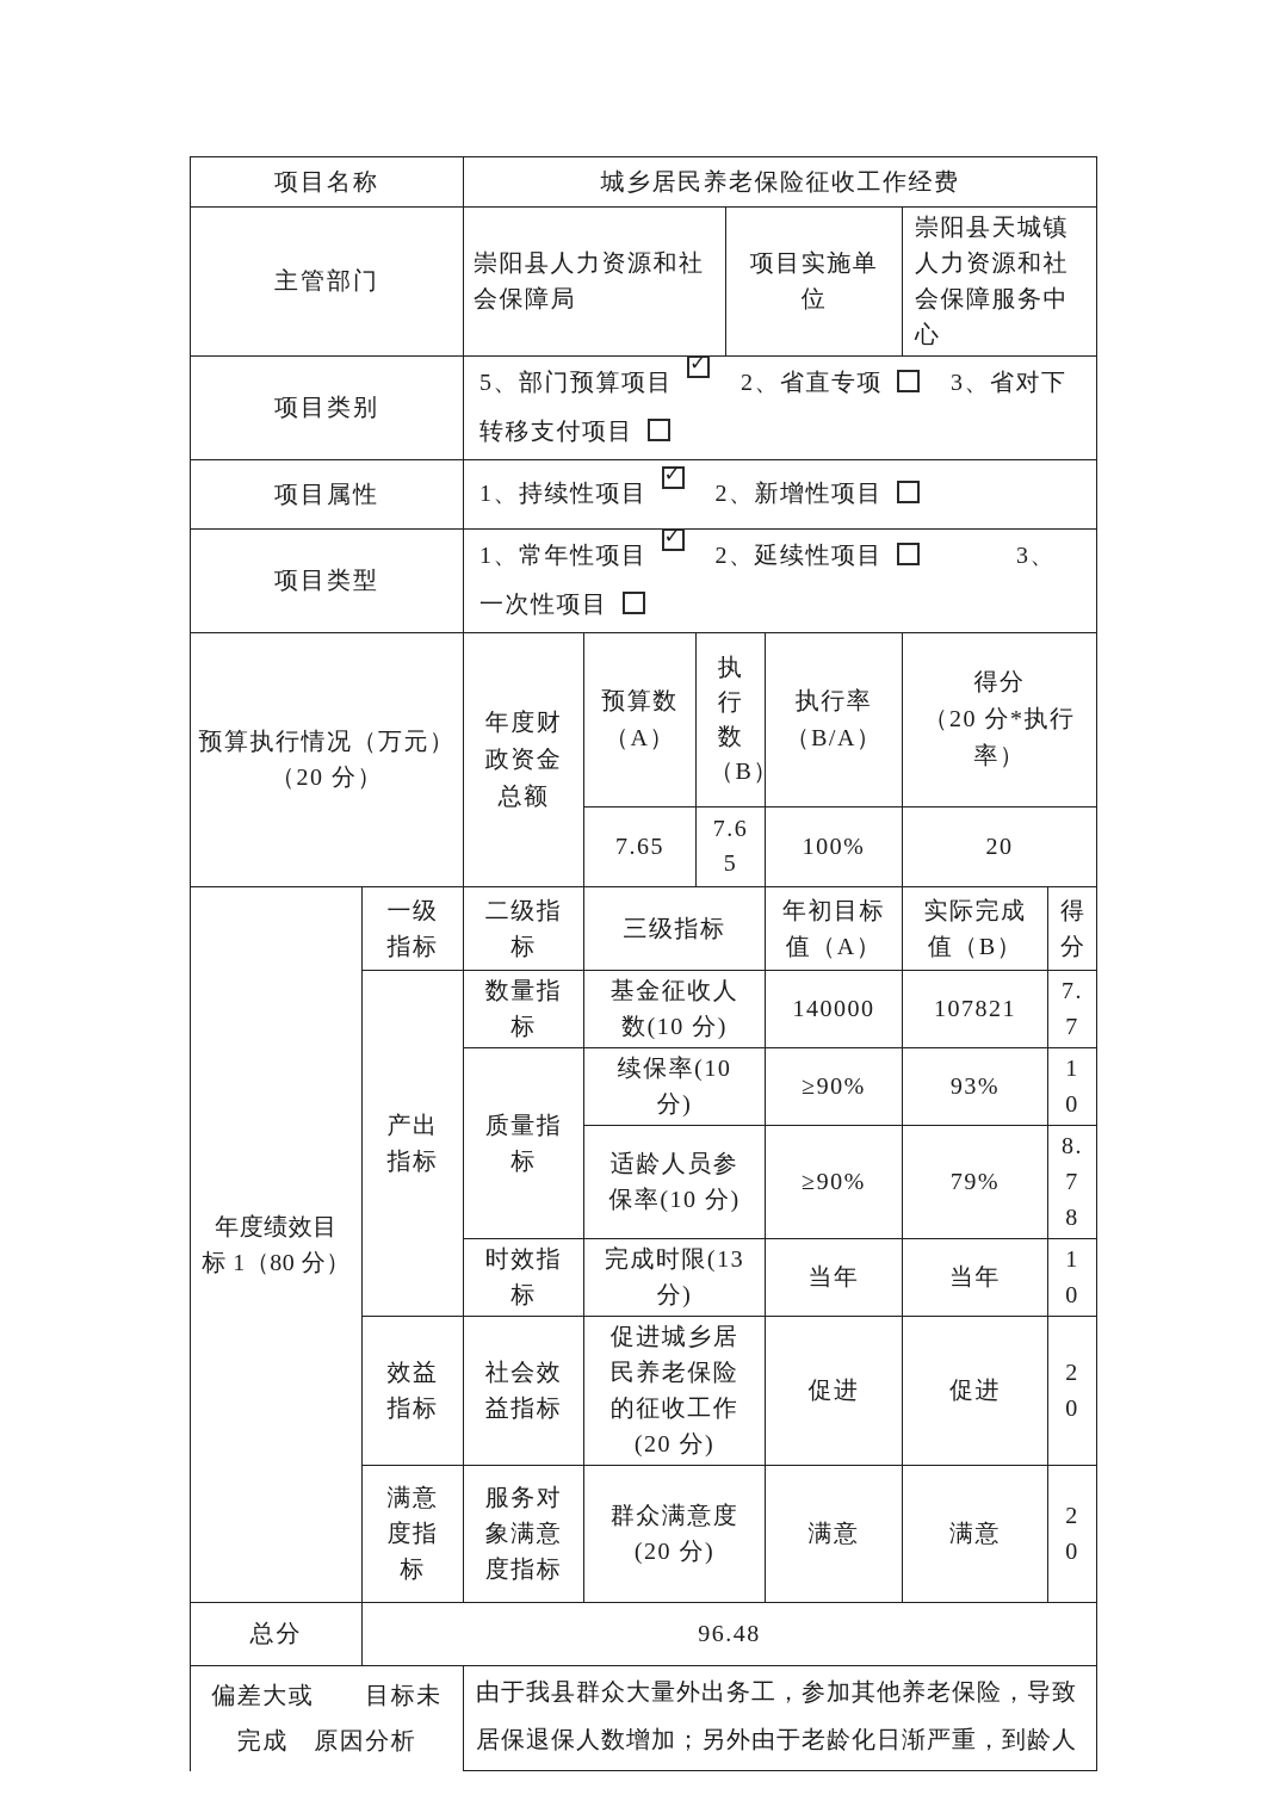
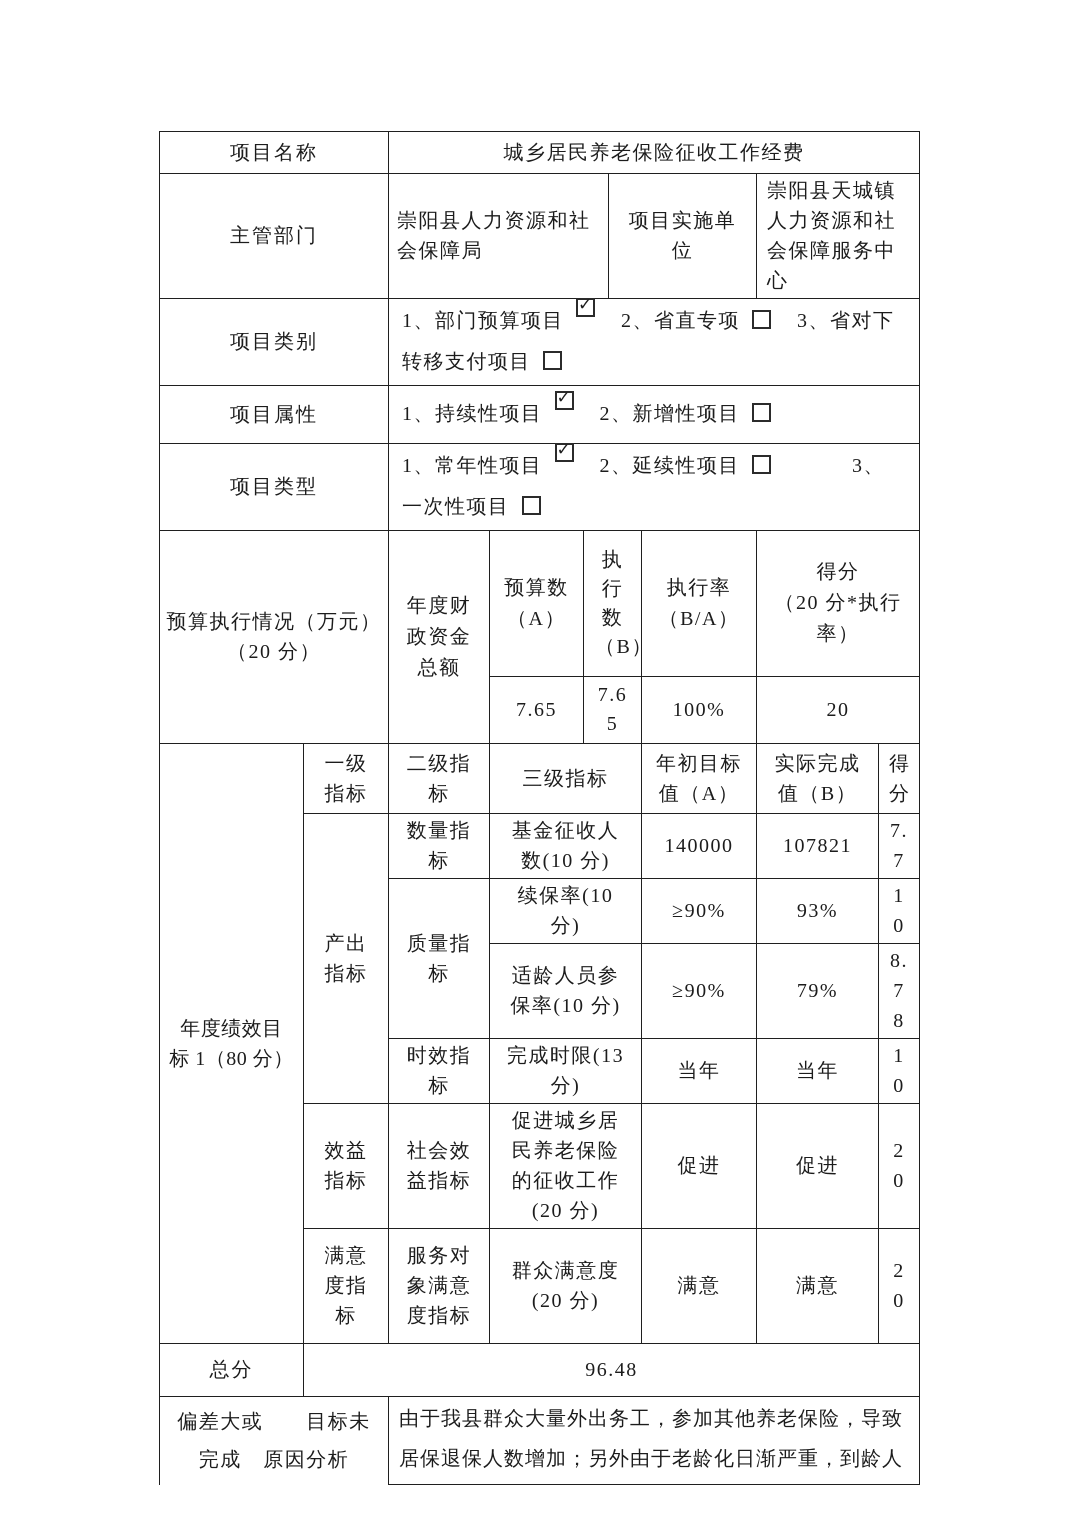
  项目名称	城乡居民养老保险征收工作经费
  主管部门	崇阳县人力资源和社会保障局	项目实施单位	崇阳县天城镇人力资源和社会保障服务中心
- 项目类别	5、部门预算项目 2、省直专项 3、省对下转移支付项目
+ 项目类别	1、部门预算项目 2、省直专项 3、省对下转移支付项目
  项目属性	1、持续性项目 2、新增性项目
  项目类型	1、常年性项目 2、延续性项目 3、一次性项目
  预算执行情况（万元） （20 分）	年度财政资金总额	预算数（A）	执行数（B）	执行率（B/A）	得分 （20 分*执行率）
  7.65	7.65	100%	20
  年度绩效目 标 1（80 分）	一级指标	二级指标	三级指标	年初目标值（A）	实际完成值（B）	得分
  产出指标	数量指标	基金征收人数(10 分)	140000	107821	7.7
  质量指标	续保率(10 分)	≥90%	93%	10
  适龄人员参保率(10 分)	≥90%	79%	8.78
  时效指标	完成时限(13 分)	当年	当年	10
  效益指标	社会效益指标	促进城乡居民养老保险的征收工作(20 分)	促进	促进	20
  满意度指标	服务对象满意度指标	群众满意度(20 分)	满意	满意	20
  总分	96.48
  偏差大或 目标未 完成 原因分析	由于我县群众大量外出务工，参加其他养老保险，导致居保退保人数增加；另外由于老龄化日渐严重，到龄人
